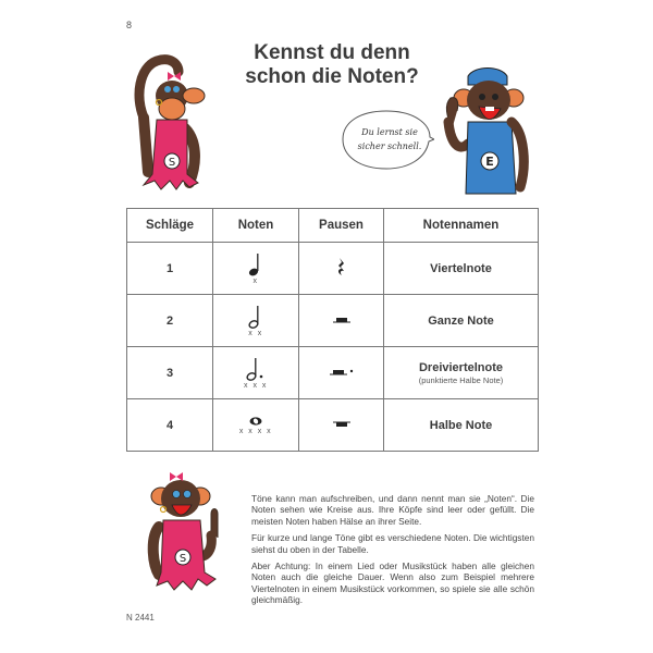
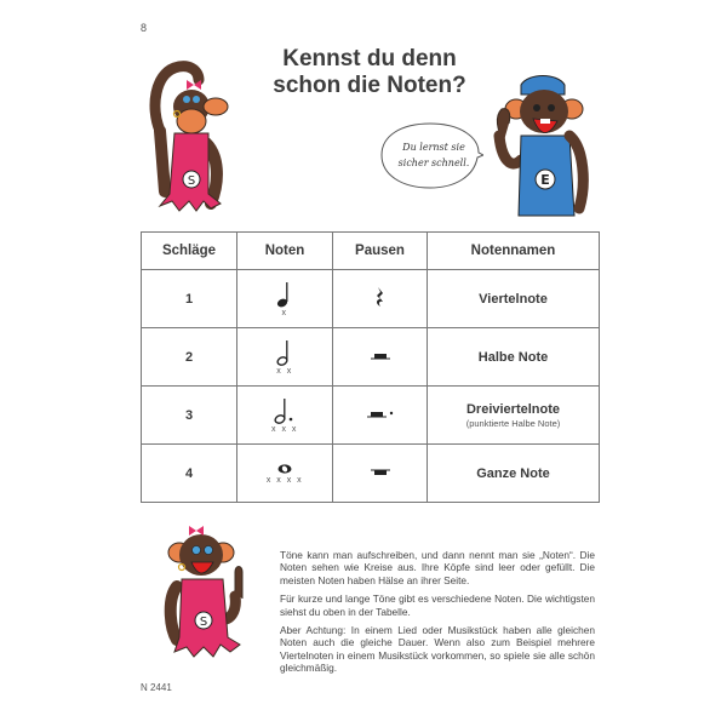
  8
  Kennst du denn
  schon die Noten?
  S
  Du lernst sie
  sicher schnell.
  E
  Schläge	Noten	Pausen	Notennamen
  1			Viertelnote
- 2			Ganze Note
+ 2			Halbe Note
  3			Dreiviertelnote (punktierte Halbe Note)
- 4			Halbe Note
+ 4			Ganze Note
  S
  Töne kann man aufschreiben, und dann nennt man sie „Noten“. Die Noten sehen wie Kreise aus. Ihre Köpfe sind leer oder gefüllt. Die meisten Noten haben Hälse an ihrer Seite.
  Für kurze und lange Töne gibt es verschiedene Noten. Die wichtigsten siehst du oben in der Tabelle.
  Aber Achtung: In einem Lied oder Musikstück haben alle gleichen Noten auch die gleiche Dauer. Wenn also zum Beispiel mehrere Viertelnoten in einem Musikstück vorkommen, so spiele sie alle schön gleichmäßig.
  N 2441
